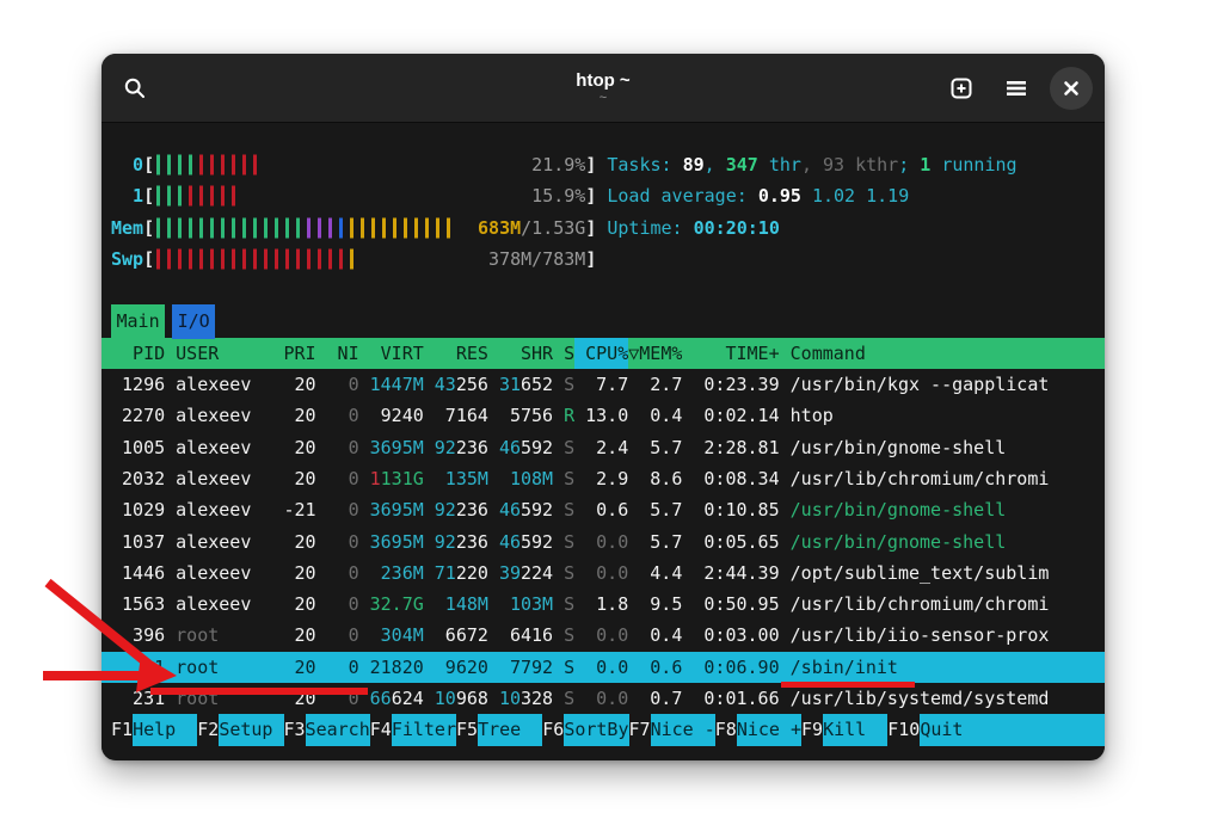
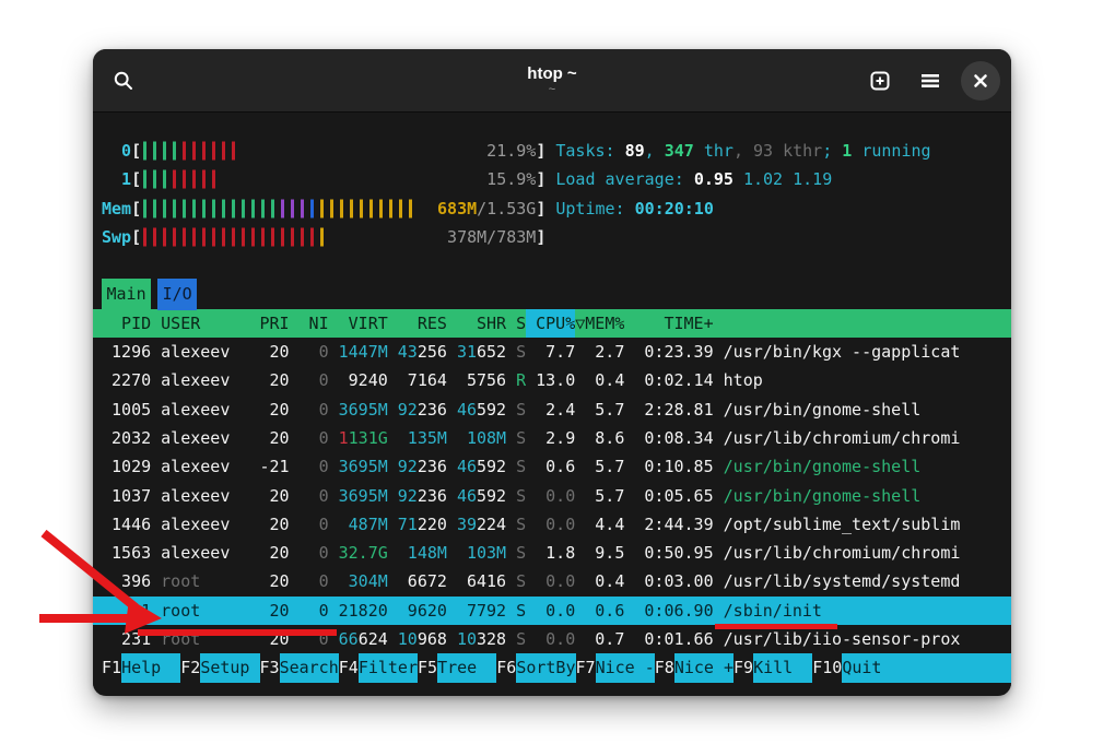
  htop ~
  ~
  0
  [
  21.9%
  ]
  Tasks: 89, 347 thr, 93 kthr; 1 running
  1
  [
  15.9%
  ]
  Load average: 0.95 1.02 1.19
  Mem
  [
  683M/1.53G
  ]
  Uptime: 00:20:10
  Swp
  [
  378M/783M
  ]
  Main
  I/O
  PID
  USER
  PRI
  NI
  VIRT
  RES
  SHR
  S
  CPU%
  ▽
  MEM%
  TIME+
- Command
  1296
  alexeev
  20
  0
  1447M
  43256
  31652
  S
  7.7
  2.7
  0:23.39
  /usr/bin/kgx --gapplicat
  2270
  alexeev
  20
  0
  9240
  7164
  5756
  R
  13.0
  0.4
  0:02.14
  htop
  1005
  alexeev
  20
  0
  3695M
  92236
  46592
  S
  2.4
  5.7
  2:28.81
  /usr/bin/gnome-shell
  2032
  alexeev
  20
  0
  1131G
  135M
  108M
  S
  2.9
  8.6
  0:08.34
  /usr/lib/chromium/chromi
  1029
  alexeev
  -21
  0
  3695M
  92236
  46592
  S
  0.6
  5.7
  0:10.85
  /usr/bin/gnome-shell
  1037
  alexeev
  20
  0
  3695M
  92236
  46592
  S
  0.0
  5.7
  0:05.65
  /usr/bin/gnome-shell
  1446
  alexeev
  20
  0
- 236M
+ 487M
  71220
  39224
  S
  0.0
  4.4
  2:44.39
  /opt/sublime_text/sublim
  1563
  alexeev
  20
  0
  32.7G
  148M
  103M
  S
  1.8
  9.5
  0:50.95
  /usr/lib/chromium/chromi
  396
  root
  20
  0
  304M
  6672
  6416
  S
  0.0
  0.4
  0:03.00
- /usr/lib/iio-sensor-prox
+ /usr/lib/systemd/systemd
  root
  20
  0
  21820
  9620
  7792
  S
  0.0
  0.6
  0:06.90
  /sbin/init
  231
  root
  20
  0
  66624
  10968
  10328
  S
  0.0
  0.7
  0:01.66
- /usr/lib/systemd/systemd
+ /usr/lib/iio-sensor-prox
  F1
  Help
  F2
  Setup
  F3
  Search
  F4
  Filter
  F5
  Tree
  F6
  SortBy
  F7
  Nice -
  F8
  Nice +
  F9
  Kill
  F10
  Quit
